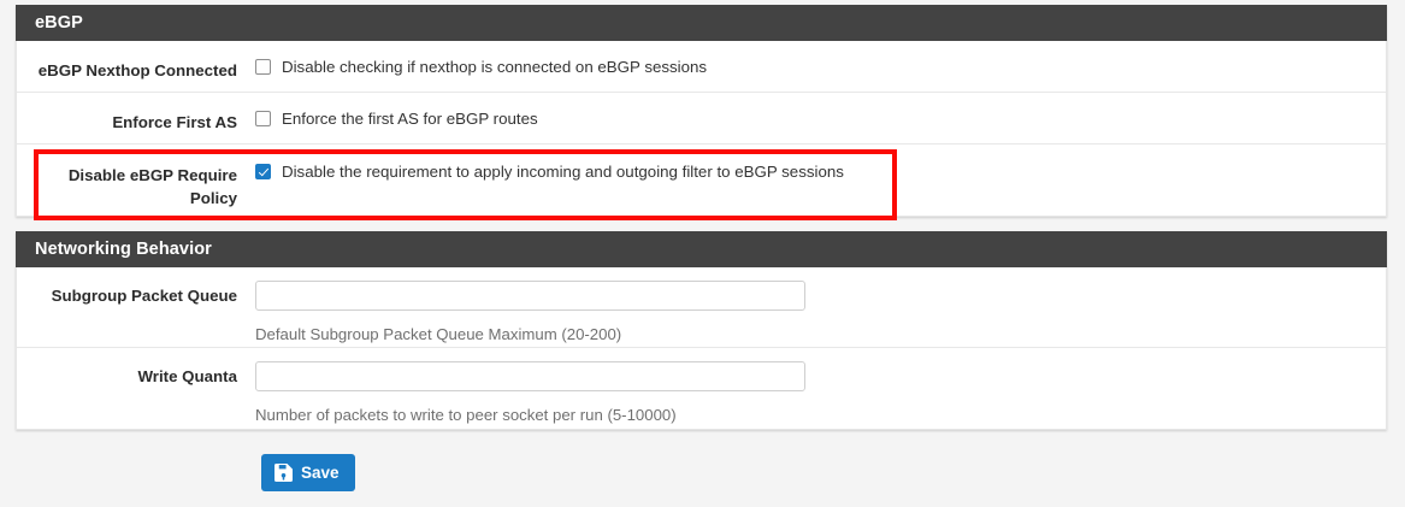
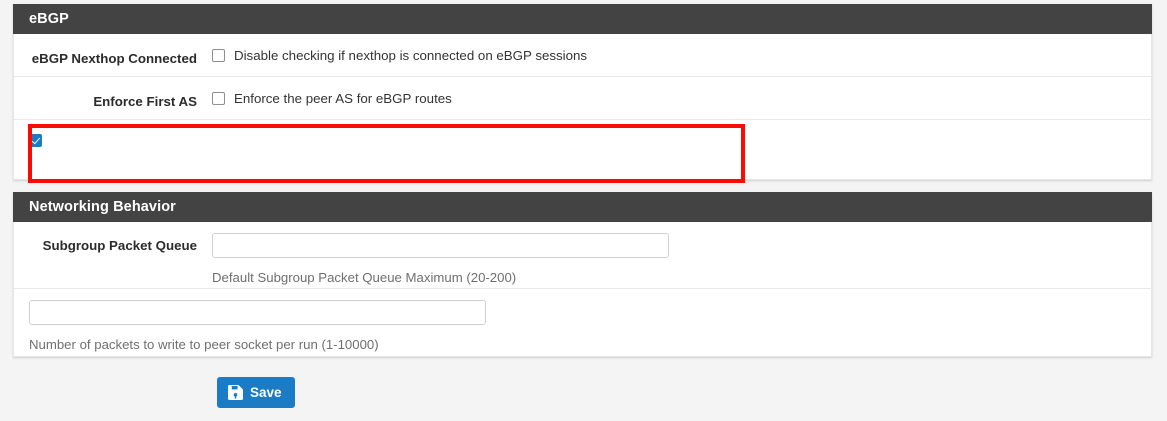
  eBGP
  eBGP Nexthop Connected
  Disable checking if nexthop is connected on eBGP sessions
  Enforce First AS
- Enforce the first AS for eBGP routes
+ Enforce the peer AS for eBGP routes
- Disable eBGP Require Policy
- Disable the requirement to apply incoming and outgoing filter to eBGP sessions
  Networking Behavior
  Subgroup Packet Queue
  Default Subgroup Packet Queue Maximum (20-200)
- Write Quanta
- Number of packets to write to peer socket per run (5-10000)
+ Number of packets to write to peer socket per run (1-10000)
  Save
